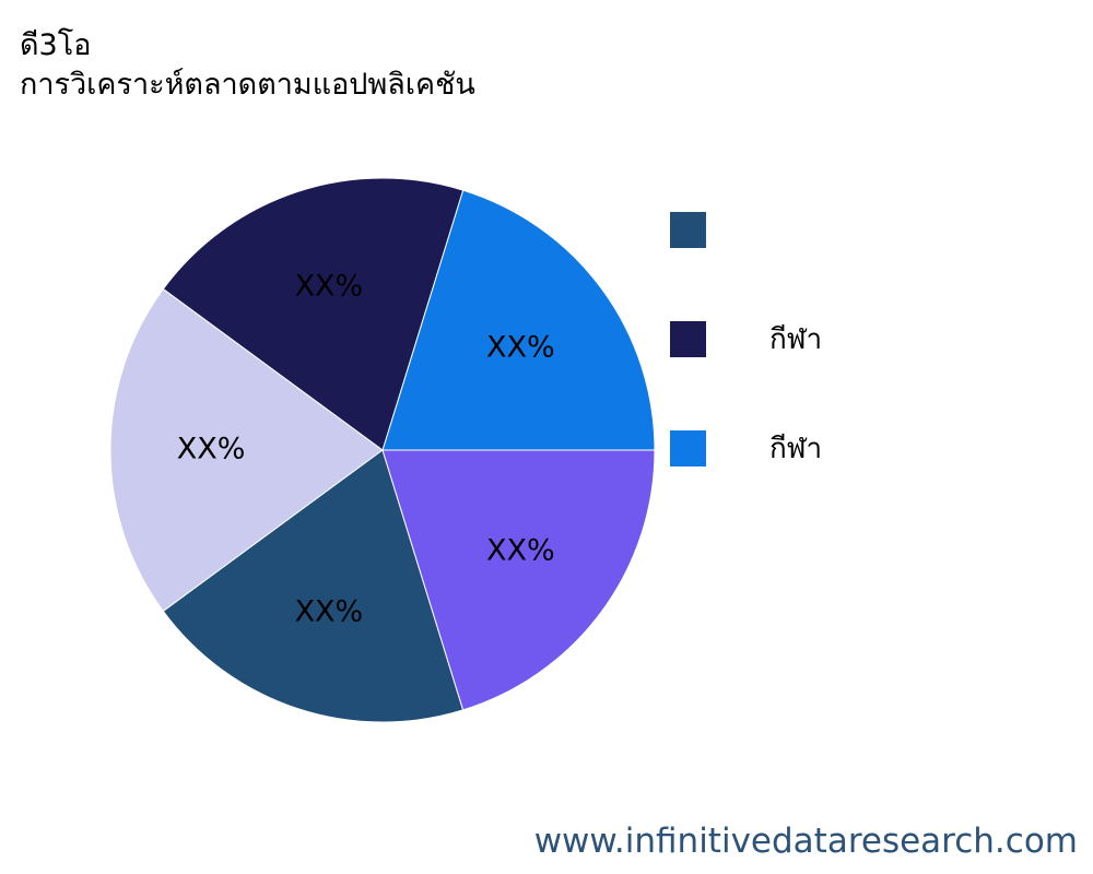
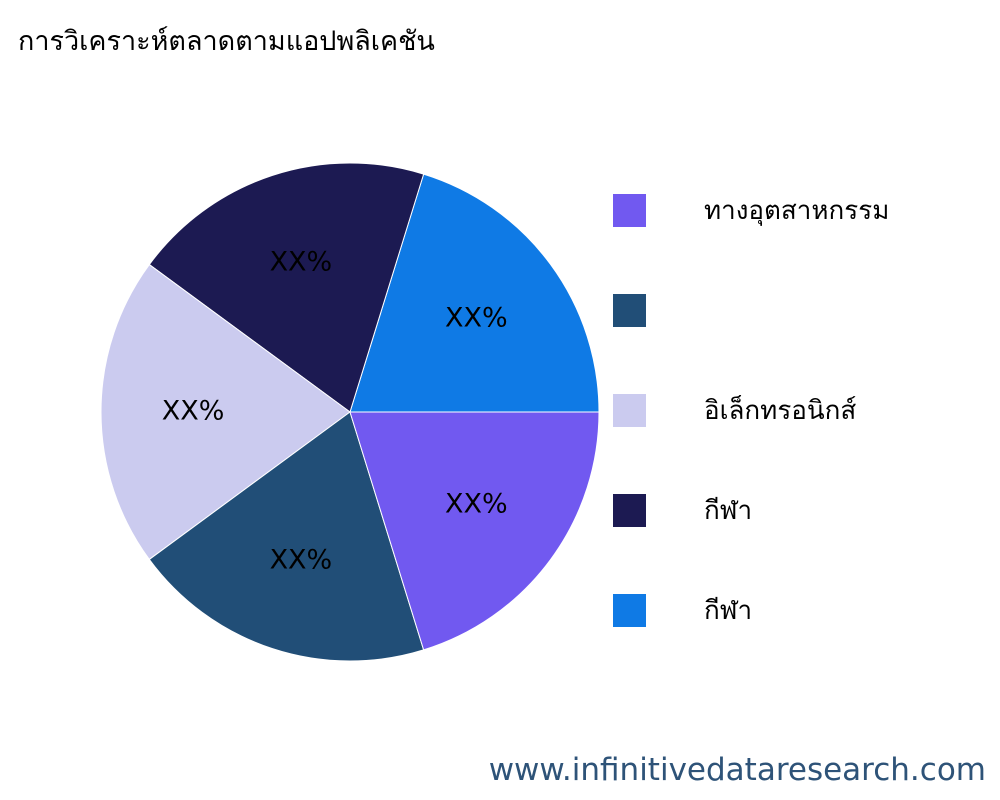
- ดี3โอ
  การวิเคราะห์ตลาดตามแอปพลิเคชัน
  XX%
  XX%
  XX%
  XX%
  XX%
+ ทางอุตสาหกรรม
+ อิเล็กทรอนิกส์
  กีฬา
  กีฬา
  www.infinitivedataresearch.com
